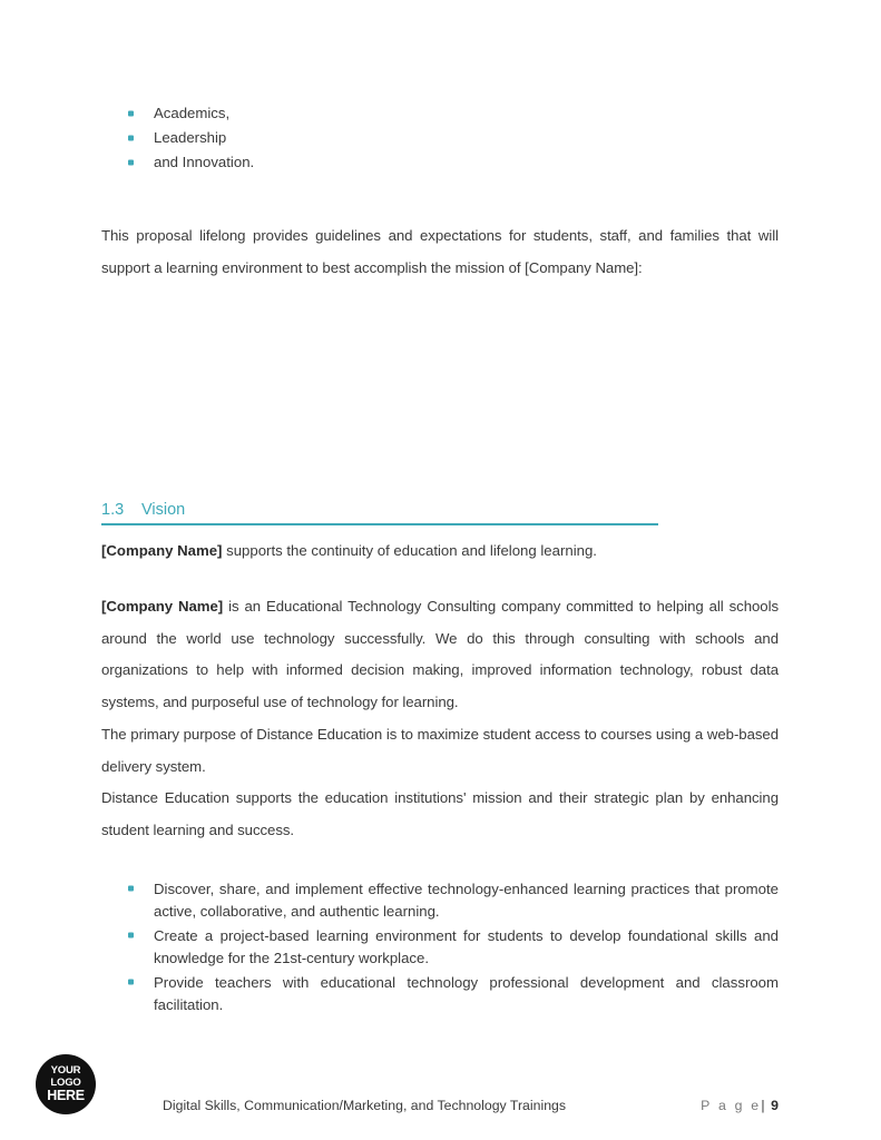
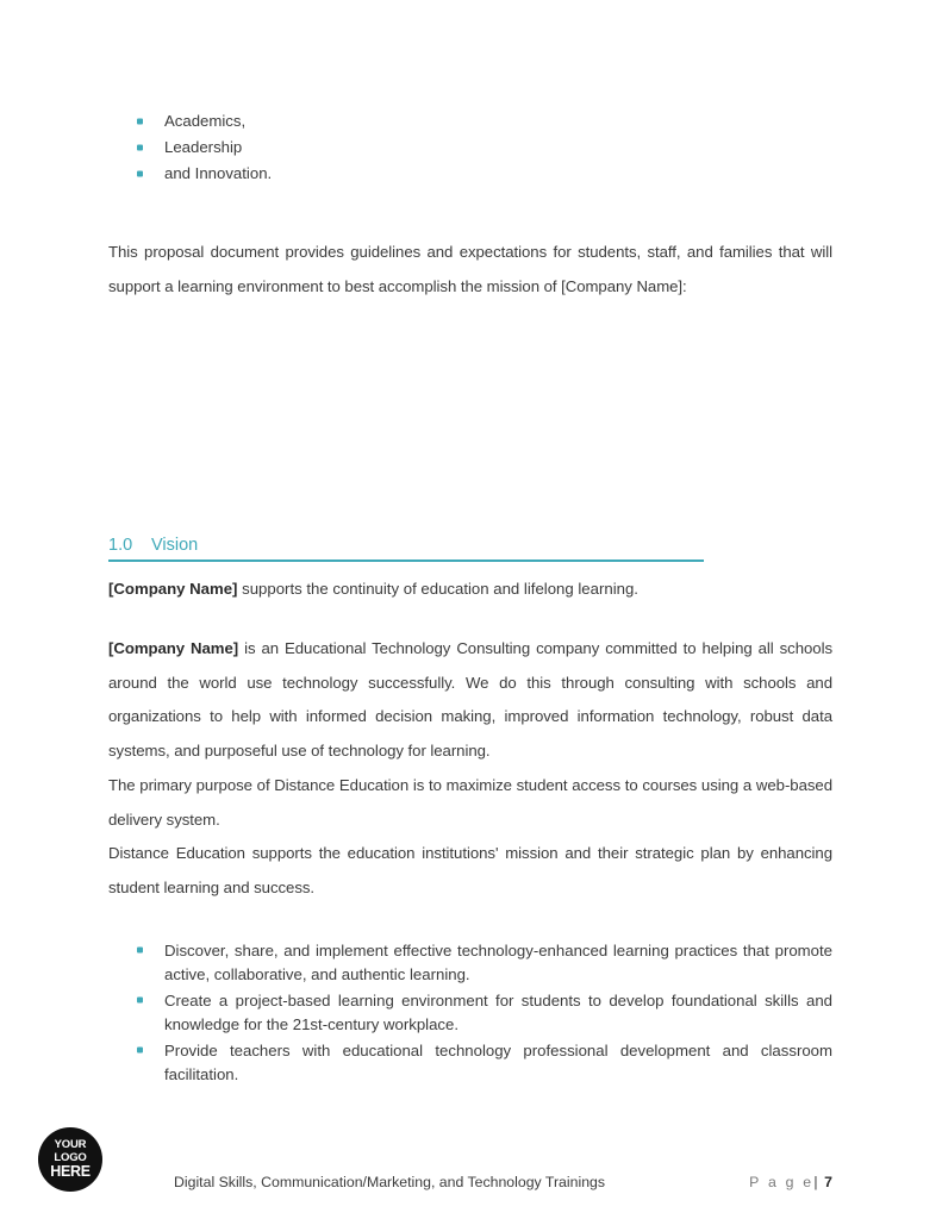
  Academics,
  Leadership
  and Innovation.
- This proposal lifelong provides guidelines and expectations for students, staff, and families that will support a learning environment to best accomplish the mission of [Company Name]:
+ This proposal document provides guidelines and expectations for students, staff, and families that will support a learning environment to best accomplish the mission of [Company Name]:
- 1.3
+ 1.0
  Vision
  [Company Name] supports the continuity of education and lifelong learning.
  [Company Name] is an Educational Technology Consulting company committed to helping all schools around the world use technology successfully. We do this through consulting with schools and organizations to help with informed decision making, improved information technology, robust data systems, and purposeful use of technology for learning.
  The primary purpose of Distance Education is to maximize student access to courses using a web-based delivery system.
  Distance Education supports the education institutions' mission and their strategic plan by enhancing student learning and success.
  Discover, share, and implement effective technology-enhanced learning practices that promote active, collaborative, and authentic learning.
  Create a project-based learning environment for students to develop foundational skills and knowledge for the 21st-century workplace.
  Provide teachers with educational technology professional development and classroom facilitation.
  YOUR
  LOGO
  HERE
  Digital Skills, Communication/Marketing, and Technology Trainings
- P a g e| 9
+ P a g e| 7
